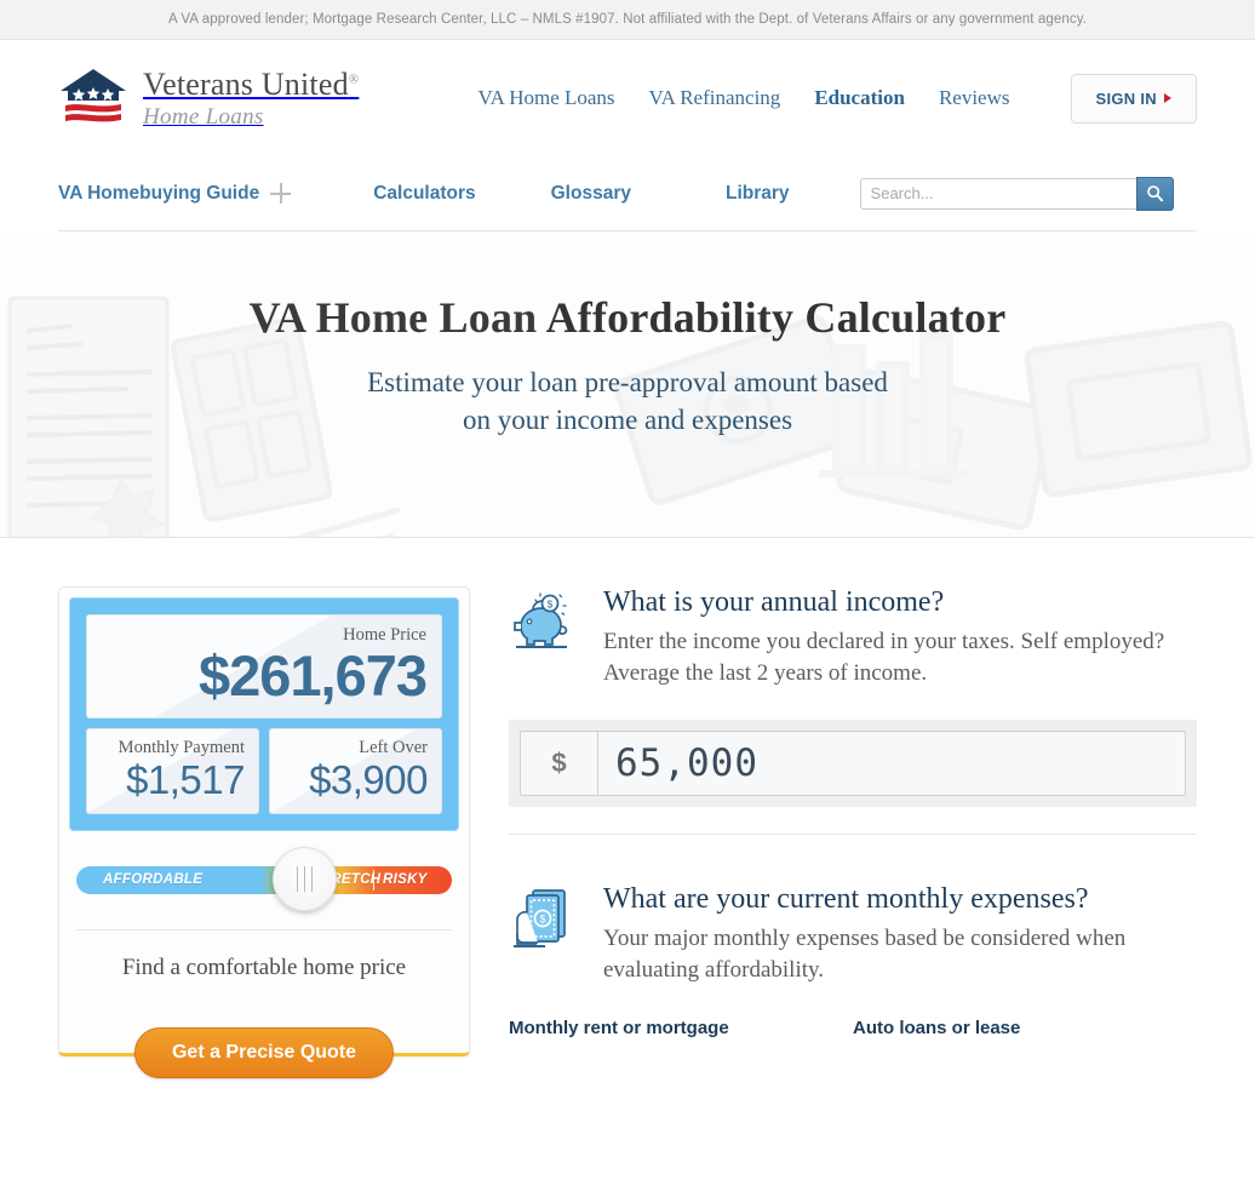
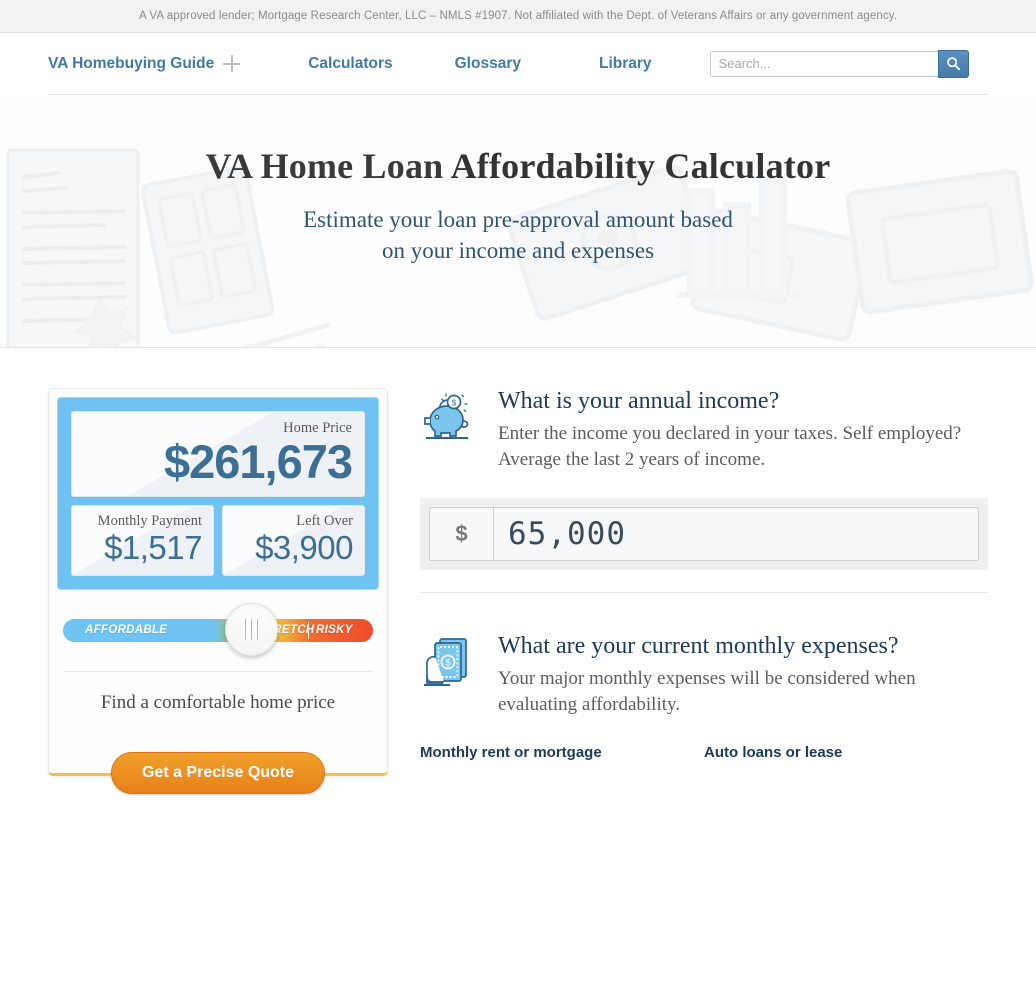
  A VA approved lender; Mortgage Research Center, LLC – NMLS #1907. Not affiliated with the Dept. of Veterans Affairs or any government agency.
- Veterans United®
- Home Loans
- VA Home Loans
- VA Refinancing
- Education
- Reviews
- SIGN IN
  VA Homebuying Guide
  Calculators
  Glossary
  Library
  Search...
  VA Home Loan Affordability Calculator
  Estimate your loan pre-approval amount based
  on your income and expenses
  Home Price
  $261,673
  Monthly Payment
  $1,517
  Left Over
  $3,900
  AFFORDABLE
  RISKY
  Find a comfortable home price
  Get a Precise Quote
  $
  What is your annual income?
  Enter the income you declared in your taxes. Self employed? Average the last 2 years of income.
  $
  65,000
  $
  What are your current monthly expenses?
- Your major monthly expenses based be considered when evaluating affordability.
+ Your major monthly expenses will be considered when evaluating affordability.
  Monthly rent or mortgage
  Auto loans or lease
